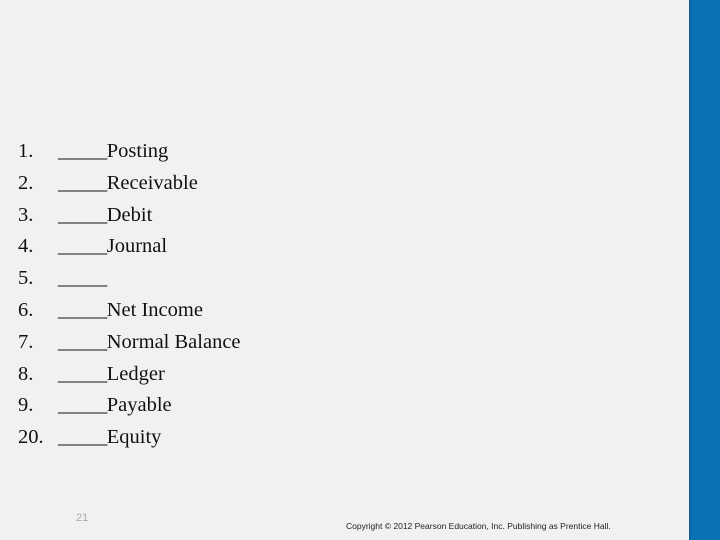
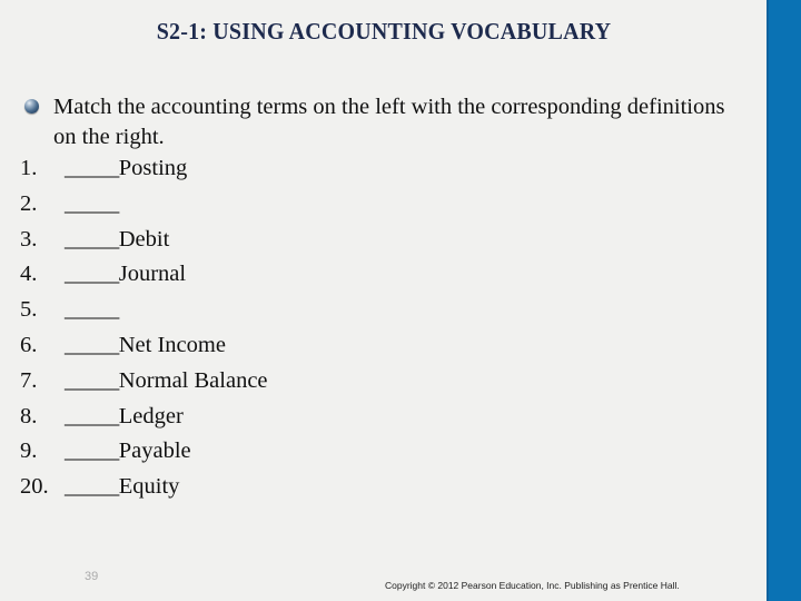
+ S2-1: USING ACCOUNTING VOCABULARY
+ Match the accounting terms on the left with the corresponding definitions on the right.
  1.
  _____
  Posting
  2.
  _____
- Receivable
  3.
  _____
  Debit
  4.
  _____
  Journal
  5.
  _____
  6.
  _____
  Net Income
  7.
  _____
  Normal Balance
  8.
  _____
  Ledger
  9.
  _____
  Payable
  20.
  _____
  Equity
- 21
+ 39
  Copyright © 2012 Pearson Education, Inc. Publishing as Prentice Hall.
